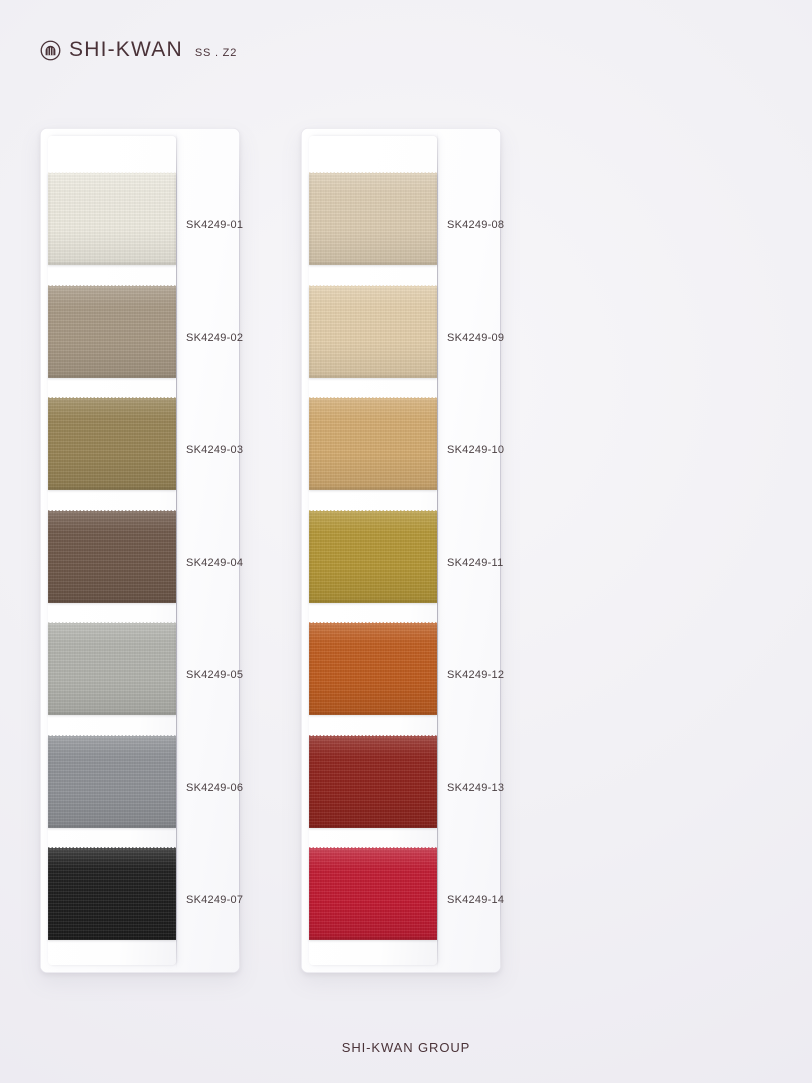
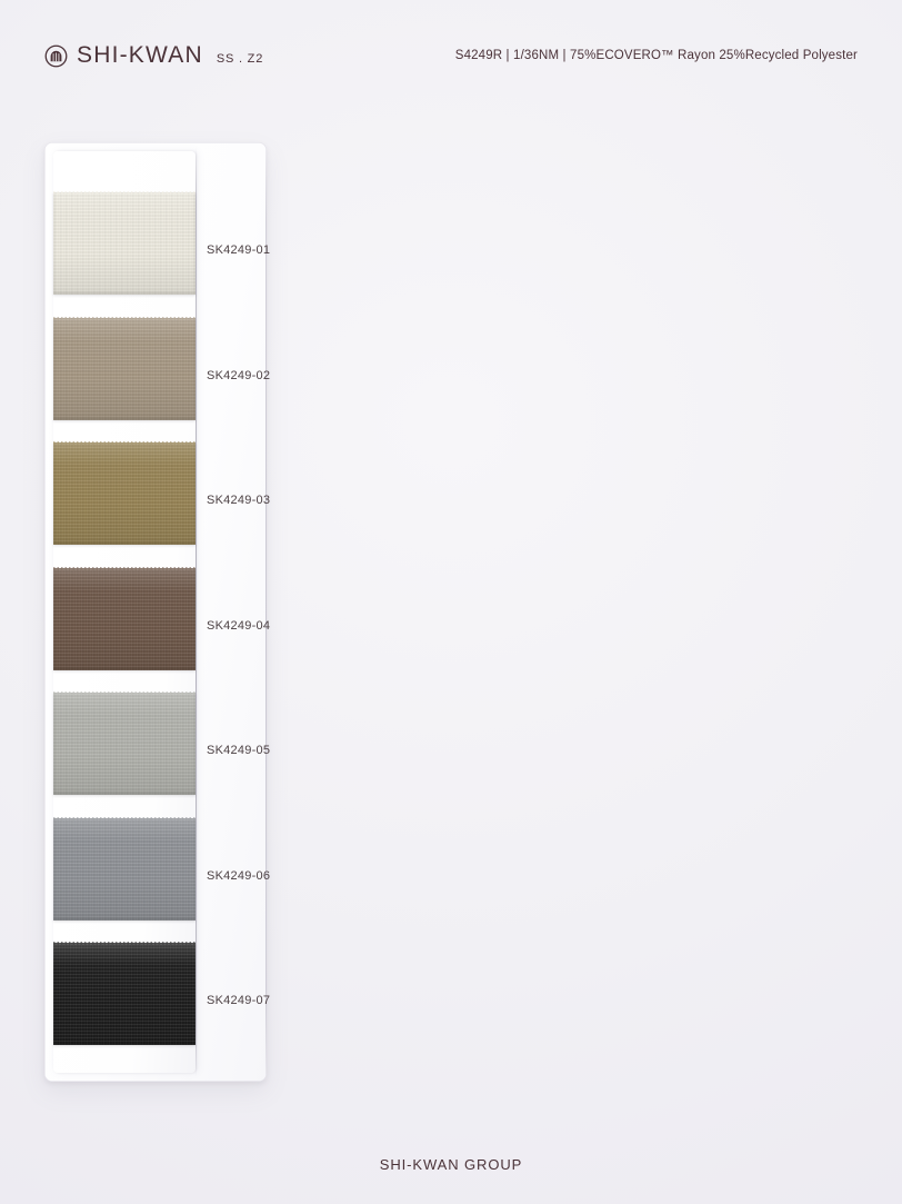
  SHI-KWAN
  SS . Z2
+ S4249R | 1/36NM | 75%ECOVERO™ Rayon 25%Recycled Polyester
  SK4249-01
  SK4249-02
  SK4249-03
  SK4249-04
  SK4249-05
  SK4249-06
  SK4249-07
- SK4249-08
- SK4249-09
- SK4249-10
- SK4249-11
- SK4249-12
- SK4249-13
- SK4249-14
  SHI-KWAN GROUP
